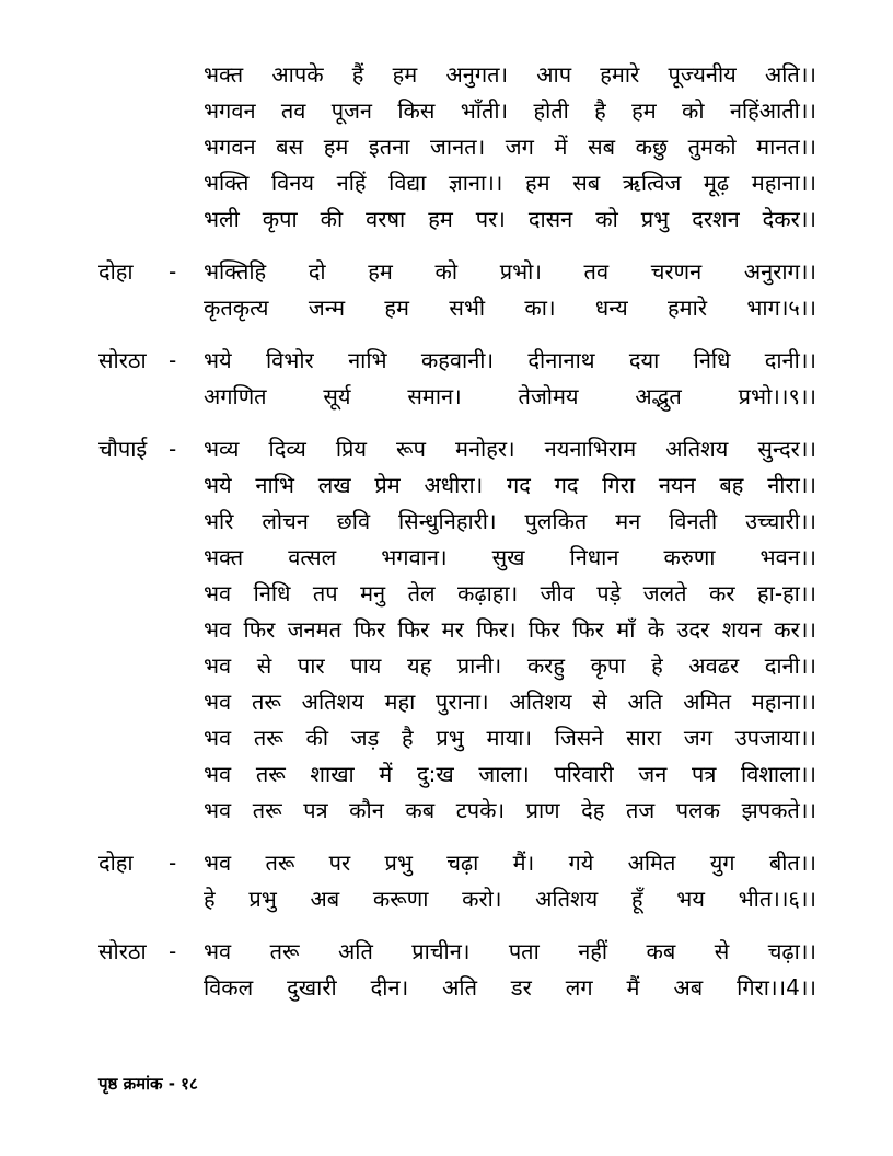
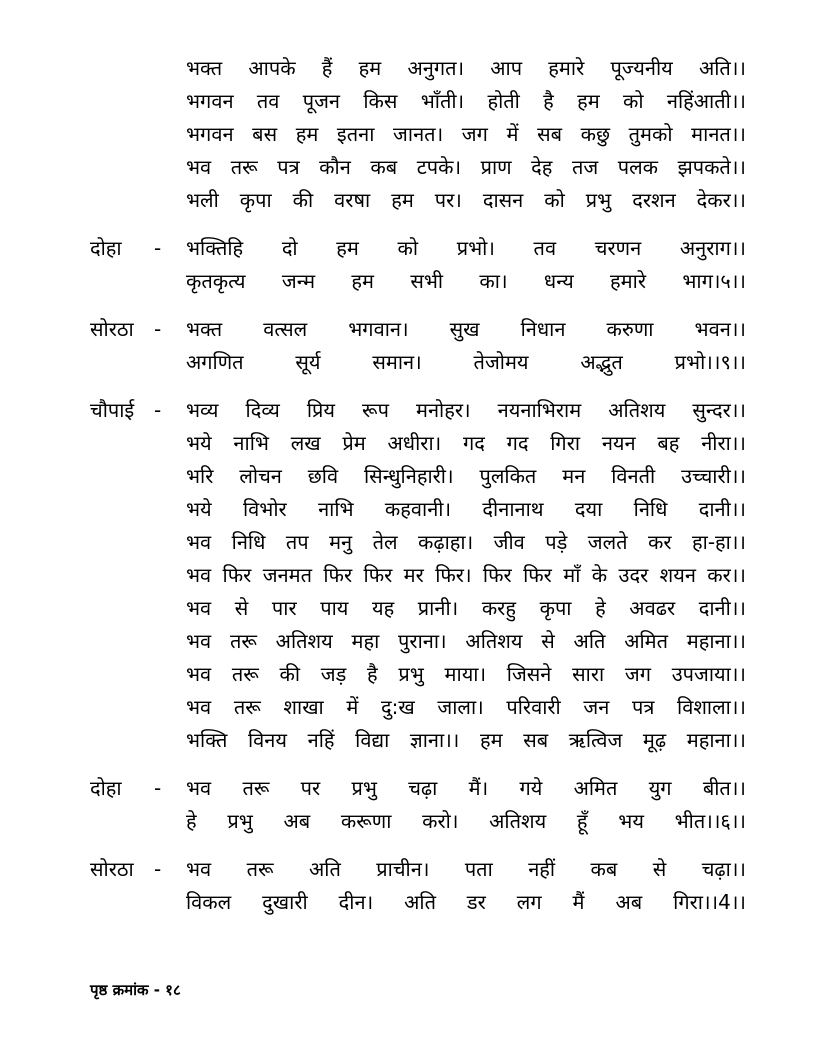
  भक्त आपके हैं हम अनुगत। आप हमारे पूज्यनीय अति।।
  भगवन तव पूजन किस भाँती। होती है हम को नहिंआती।।
  भगवन बस हम इतना जानत। जग में सब कछु तुमको मानत।।
- भक्ति विनय नहिं विद्या ज्ञाना।। हम सब ऋत्विज मूढ़ महाना।।
+ भव तरू पत्र कौन कब टपके। प्राण देह तज पलक झपकते।।
  भली कृपा की वरषा हम पर। दासन को प्रभु दरशन देकर।।
  दोहा
  -
  भक्तिहि दो हम को प्रभो। तव चरणन अनुराग।।
  कृतकृत्य जन्म हम सभी का। धन्य हमारे भाग।५।।
  सोरठा
  -
- भये विभोर नाभि कहवानी। दीनानाथ दया निधि दानी।।
+ भक्त वत्सल भगवान। सुख निधान करुणा भवन।।
  अगणित सूर्य समान। तेजोमय अद्भुत प्रभो।।९।।
  चौपाई
  -
  भव्य दिव्य प्रिय रूप मनोहर। नयनाभिराम अतिशय सुन्दर।।
  भये नाभि लख प्रेम अधीरा। गद गद गिरा नयन बह नीरा।।
  भरि लोचन छवि सिन्धुनिहारी। पुलकित मन विनती उच्चारी।।
- भक्त वत्सल भगवान। सुख निधान करुणा भवन।।
+ भये विभोर नाभि कहवानी। दीनानाथ दया निधि दानी।।
  भव निधि तप मनु तेल कढ़ाहा। जीव पड़े जलते कर हा-हा।।
  भव फिर जनमत फिर फिर मर फिर। फिर फिर माँ के उदर शयन कर।।
  भव से पार पाय यह प्रानी। करहु कृपा हे अवढर दानी।।
  भव तरू अतिशय महा पुराना। अतिशय से अति अमित महाना।।
  भव तरू की जड़ है प्रभु माया। जिसने सारा जग उपजाया।।
  भव तरू शाखा में दु:ख जाला। परिवारी जन पत्र विशाला।।
- भव तरू पत्र कौन कब टपके। प्राण देह तज पलक झपकते।।
+ भक्ति विनय नहिं विद्या ज्ञाना।। हम सब ऋत्विज मूढ़ महाना।।
  दोहा
  -
  भव तरू पर प्रभु चढ़ा मैं। गये अमित युग बीत।।
  हे प्रभु अब करूणा करो। अतिशय हूँ भय भीत।।६।।
  सोरठा
  -
  भव तरू अति प्राचीन। पता नहीं कब से चढ़ा।।
  विकल दुखारी दीन। अति डर लग मैं अब गिरा।।4।।
  पृष्ठ क्रमांक - १८
